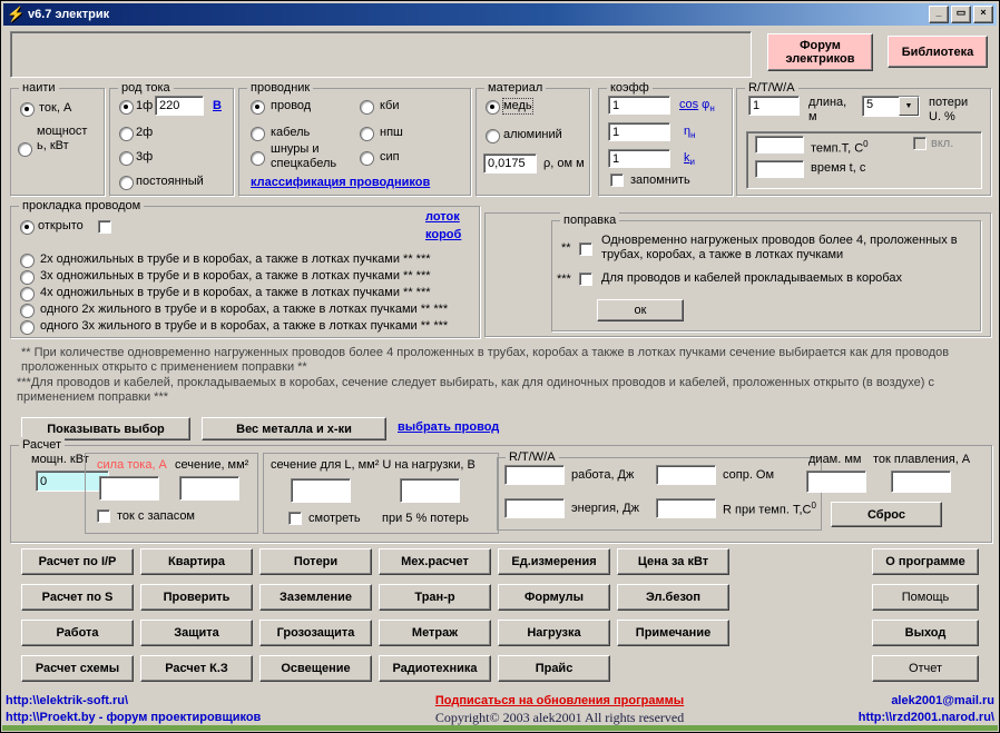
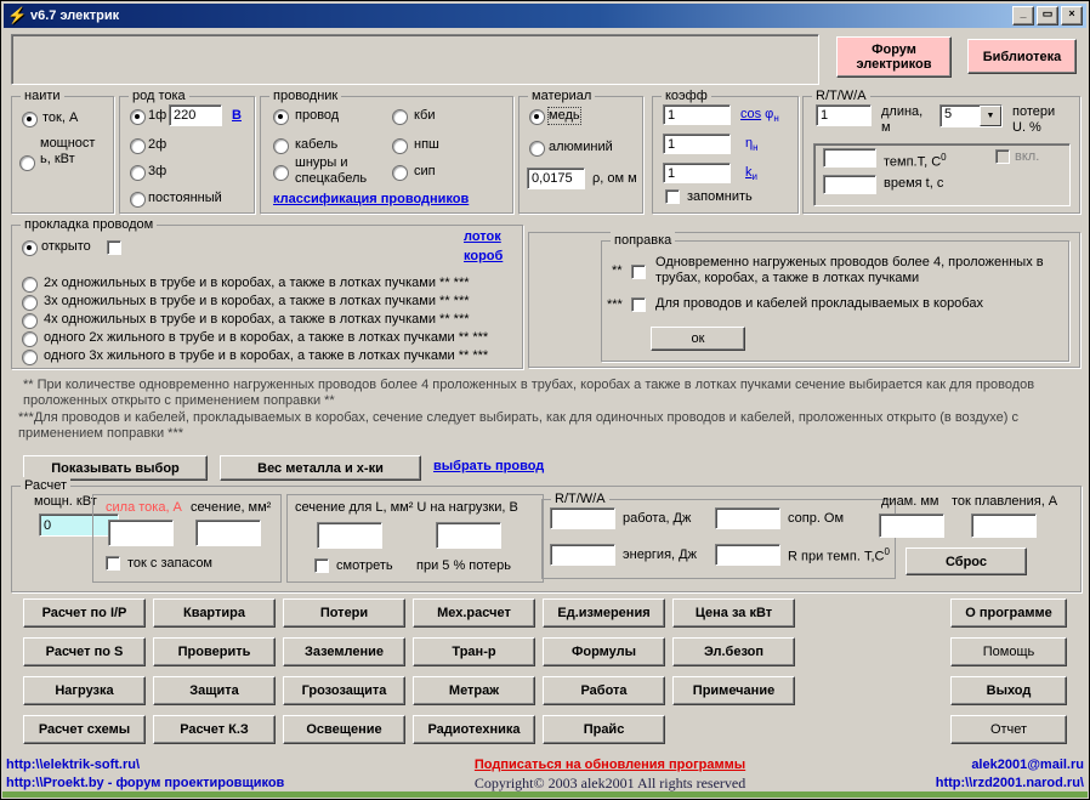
  ⚡
  v6.7 электрик
  _
  ▭
  ×
  Форум электриков
  Библиотека
  наити
  ток, А
  мощность, кВт
  род тока
  1ф
  220
  В
  2ф
  3ф
  постоянный
  проводник
  провод
  кби
  кабель
  нпш
  шнуры и спецкабель
  сип
  классификация проводников
  материал
  медь
  алюминий
  0,0175
  ρ, ом м
  коэфф
  1
  cos φн
  1
  ηн
  1
  kи
  запомнить
  R/T/W/A
  1
  длина, м
  5
  потери U. %
  темп.T, C0
  вкл.
  время t, с
  прокладка проводом
  открыто
  лоток
  короб
  2х одножильных в трубе и в коробах, а также в лотках пучками ** ***
  3х одножильных в трубе и в коробах, а также в лотках пучками ** ***
  4х одножильных в трубе и в коробах, а также в лотках пучками ** ***
  одного 2х жильного в трубе и в коробах, а также в лотках пучками ** ***
  одного 3х жильного в трубе и в коробах, а также в лотках пучками ** ***
  поправка
  **
  Одновременно нагруженых проводов более 4, проложенных в трубах, коробах, а также в лотках пучками
  ***
  Для проводов и кабелей прокладываемых в коробах
  ок
  ** При количестве одновременно нагруженных проводов более 4 проложенных в трубах, коробах а также в лотках пучками сечение выбирается как для проводов проложенных открыто с применением поправки **
  ***Для проводов и кабелей, прокладываемых в коробах, сечение следует выбирать, как для одиночных проводов и кабелей, проложенных открыто (в воздухе) с применением поправки ***
  Показывать выбор
  Вес металла и х-ки
  выбрать провод
  Расчет
  мощн. кВт
  0
  сила тока, А
  сечение, мм²
  ток с запасом
  сечение для L, мм² U на нагрузки, В
  смотреть
  при 5 % потерь
  R/T/W/A
  работа, Дж
  сопр. Ом
  энергия, Дж
  R при темп. T,C0
  диам. мм
  ток плавления, А
  Сброс
  Расчет по I/P
  Квартира
  Потери
  Мех.расчет
  Ед.измерения
  Цена за кВт
  Расчет по S
  Проверить
  Заземление
  Тран-р
  Формулы
  Эл.безоп
- Работа
+ Нагрузка
  Защита
  Грозозащита
  Метраж
- Нагрузка
+ Работа
  Примечание
  Расчет схемы
  Расчет К.З
  Освещение
  Радиотехника
  Прайс
  О программе
  Помощь
  Выход
  Отчет
  http:\\elektrik-soft.ru\
  http:\\Proekt.by - форум проектировщиков
  Подписаться на обновления программы
  Copyright© 2003 alek2001 All rights reserved
  alek2001@mail.ru
  http:\\rzd2001.narod.ru\
